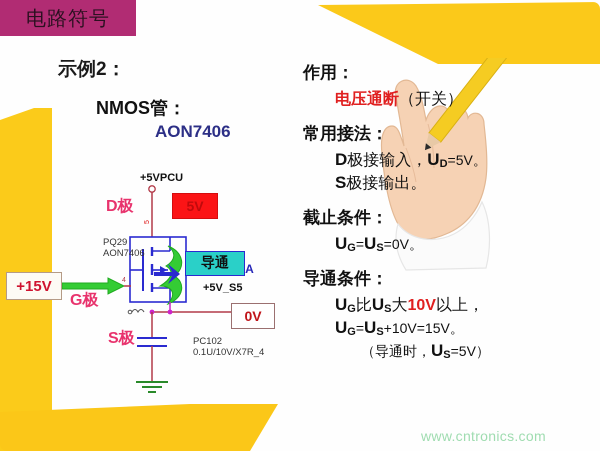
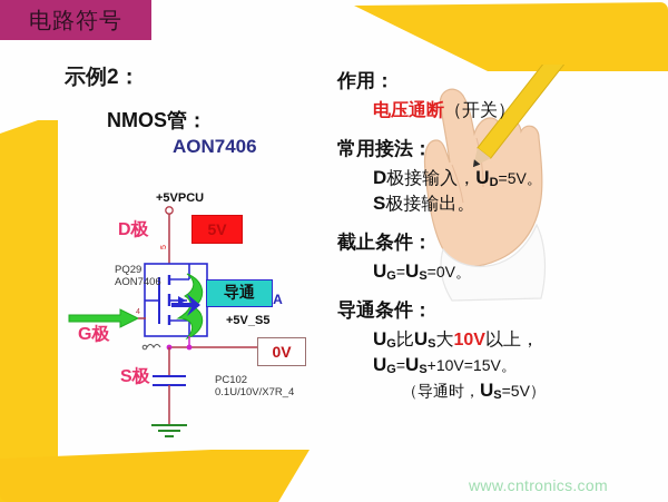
  电路符号
  示例2：
  NMOS管：
  AON7406
  +5VPCU
  D极
  G极
  S极
  PQ29
  AON7406
  +5V_S5
  PC102
  0.1U/10V/X7R_4
  5V
  0V
- +15V
  导通
  作用：
  电压通断（开关）
  常用接法：
  D极接输入，UD=5V。
  S极接输出。
  截止条件：
  UG=US=0V。
  导通条件：
  UG比US大10V以上，
  UG=US+10V=15V。
  （导通时，US=5V）
  www.cntronics.com
